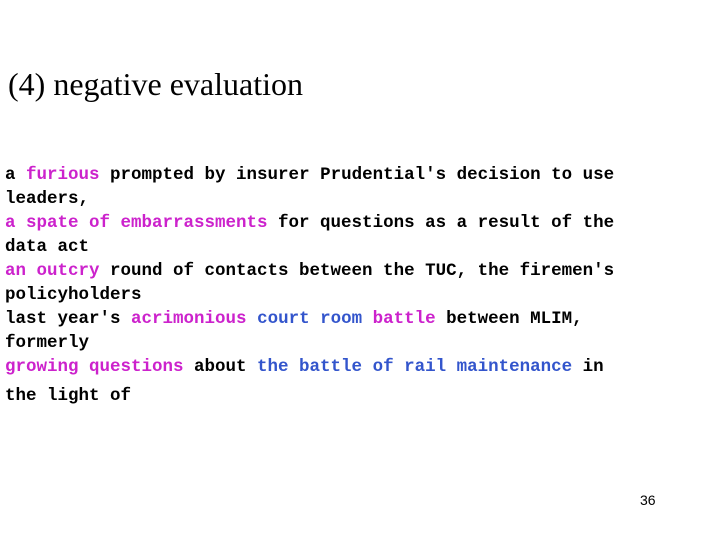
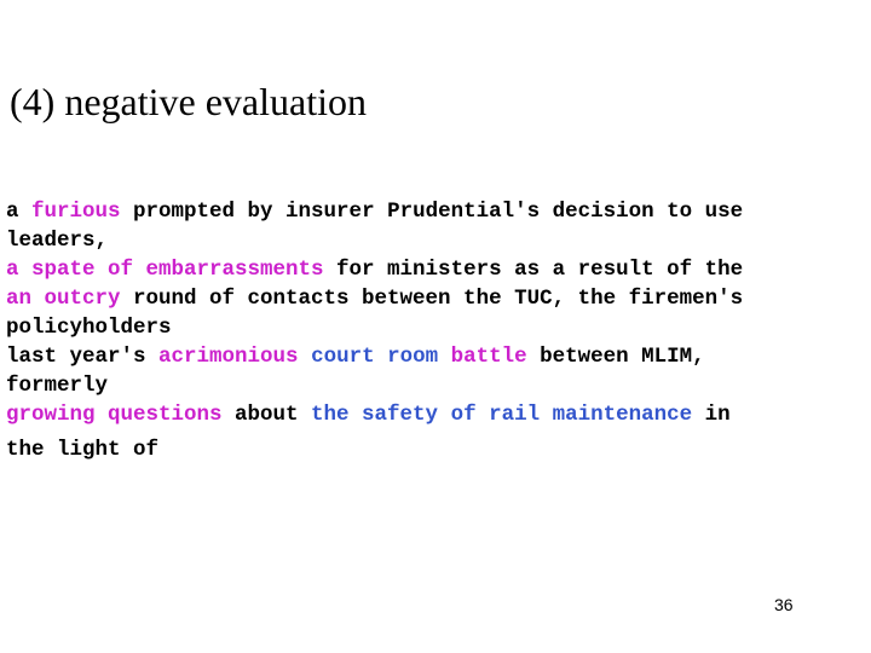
  (4) negative evaluation
  a furious prompted by insurer Prudential's decision to use
  leaders,
- a spate of embarrassments for questions as a result of the
+ a spate of embarrassments for ministers as a result of the
- data act
  an outcry round of contacts between the TUC, the firemen's
  policyholders
  last year's acrimonious court room battle between MLIM,
  formerly
- growing questions about the battle of rail maintenance in
+ growing questions about the safety of rail maintenance in
  the light of
  36
